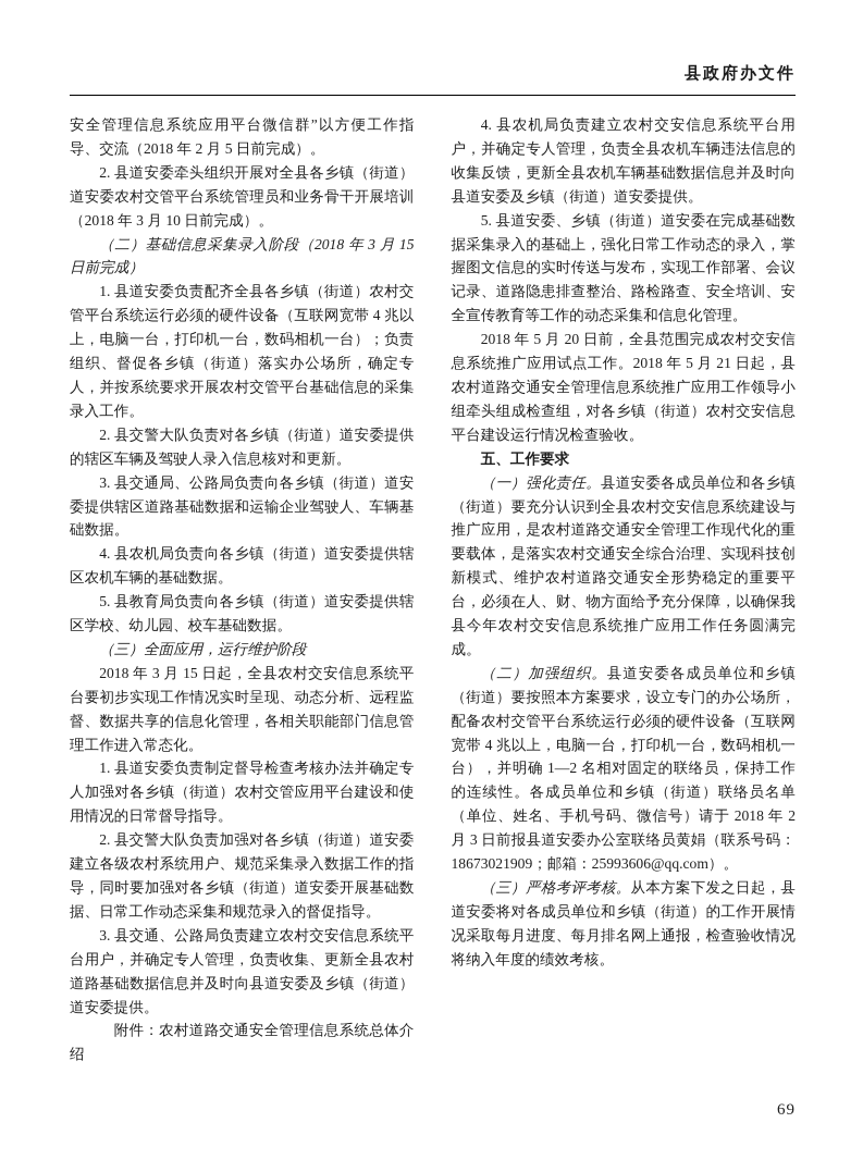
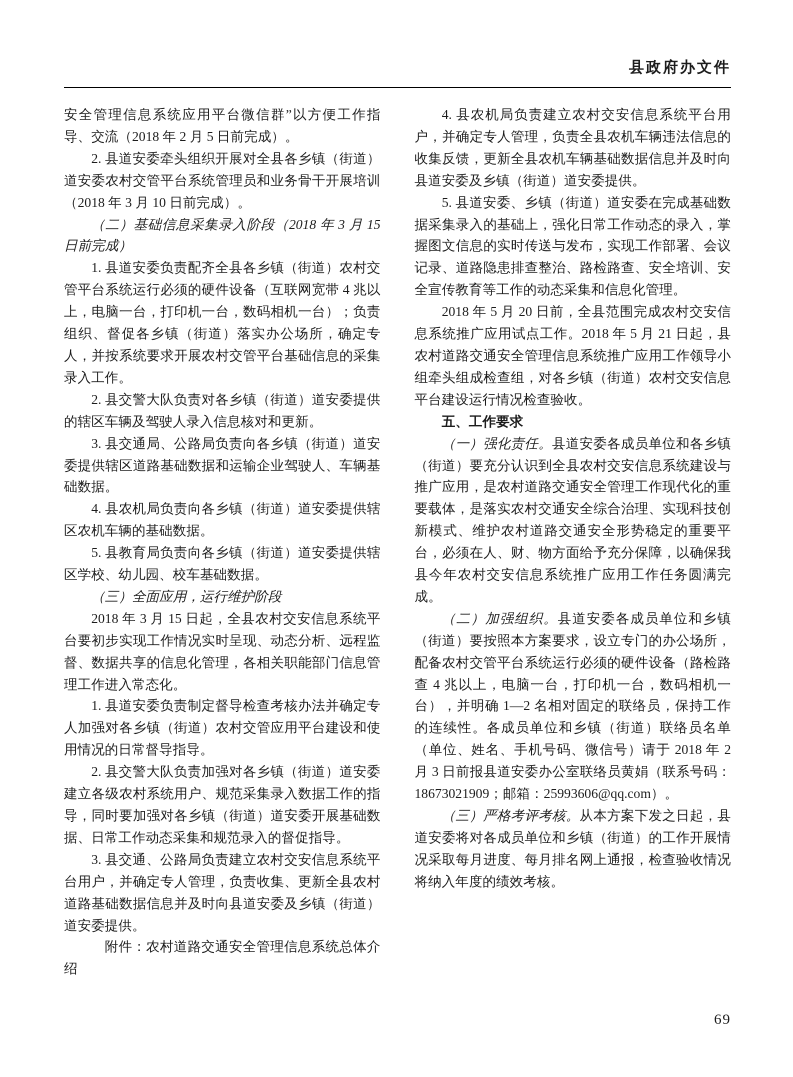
  县政府办文件
  安全管理信息系统应用平台微信群”以方便工作指导、交流（2018 年 2 月 5 日前完成）。
  2. 县道安委牵头组织开展对全县各乡镇（街道）道安委农村交管平台系统管理员和业务骨干开展培训（2018 年 3 月 10 日前完成）。
  （二）基础信息采集录入阶段（2018 年 3 月 15 日前完成）
  1. 县道安委负责配齐全县各乡镇（街道）农村交管平台系统运行必须的硬件设备（互联网宽带 4 兆以上，电脑一台，打印机一台，数码相机一台）；负责组织、督促各乡镇（街道）落实办公场所，确定专人，并按系统要求开展农村交管平台基础信息的采集录入工作。
  2. 县交警大队负责对各乡镇（街道）道安委提供的辖区车辆及驾驶人录入信息核对和更新。
  3. 县交通局、公路局负责向各乡镇（街道）道安委提供辖区道路基础数据和运输企业驾驶人、车辆基础数据。
  4. 县农机局负责向各乡镇（街道）道安委提供辖区农机车辆的基础数据。
  5. 县教育局负责向各乡镇（街道）道安委提供辖区学校、幼儿园、校车基础数据。
  （三）全面应用，运行维护阶段
  2018 年 3 月 15 日起，全县农村交安信息系统平台要初步实现工作情况实时呈现、动态分析、远程监督、数据共享的信息化管理，各相关职能部门信息管理工作进入常态化。
  1. 县道安委负责制定督导检查考核办法并确定专人加强对各乡镇（街道）农村交管应用平台建设和使用情况的日常督导指导。
  2. 县交警大队负责加强对各乡镇（街道）道安委建立各级农村系统用户、规范采集录入数据工作的指导，同时要加强对各乡镇（街道）道安委开展基础数据、日常工作动态采集和规范录入的督促指导。
  3. 县交通、公路局负责建立农村交安信息系统平台用户，并确定专人管理，负责收集、更新全县农村道路基础数据信息并及时向县道安委及乡镇（街道）道安委提供。
  附件：农村道路交通安全管理信息系统总体介绍
  4. 县农机局负责建立农村交安信息系统平台用户，并确定专人管理，负责全县农机车辆违法信息的收集反馈，更新全县农机车辆基础数据信息并及时向县道安委及乡镇（街道）道安委提供。
  5. 县道安委、乡镇（街道）道安委在完成基础数据采集录入的基础上，强化日常工作动态的录入，掌握图文信息的实时传送与发布，实现工作部署、会议记录、道路隐患排查整治、路检路查、安全培训、安全宣传教育等工作的动态采集和信息化管理。
  2018 年 5 月 20 日前，全县范围完成农村交安信息系统推广应用试点工作。2018 年 5 月 21 日起，县农村道路交通安全管理信息系统推广应用工作领导小组牵头组成检查组，对各乡镇（街道）农村交安信息平台建设运行情况检查验收。
  五、工作要求
  （一）强化责任。县道安委各成员单位和各乡镇（街道）要充分认识到全县农村交安信息系统建设与推广应用，是农村道路交通安全管理工作现代化的重要载体，是落实农村交通安全综合治理、实现科技创新模式、维护农村道路交通安全形势稳定的重要平台，必须在人、财、物方面给予充分保障，以确保我县今年农村交安信息系统推广应用工作任务圆满完成。
- （二）加强组织。县道安委各成员单位和乡镇（街道）要按照本方案要求，设立专门的办公场所，配备农村交管平台系统运行必须的硬件设备（互联网宽带 4 兆以上，电脑一台，打印机一台，数码相机一台），并明确 1—2 名相对固定的联络员，保持工作的连续性。各成员单位和乡镇（街道）联络员名单（单位、姓名、手机号码、微信号）请于 2018 年 2 月 3 日前报县道安委办公室联络员黄娟（联系号码：18673021909；邮箱：25993606@qq.com）。
+ （二）加强组织。县道安委各成员单位和乡镇（街道）要按照本方案要求，设立专门的办公场所，配备农村交管平台系统运行必须的硬件设备（路检路查 4 兆以上，电脑一台，打印机一台，数码相机一台），并明确 1—2 名相对固定的联络员，保持工作的连续性。各成员单位和乡镇（街道）联络员名单（单位、姓名、手机号码、微信号）请于 2018 年 2 月 3 日前报县道安委办公室联络员黄娟（联系号码：18673021909；邮箱：25993606@qq.com）。
  （三）严格考评考核。从本方案下发之日起，县道安委将对各成员单位和乡镇（街道）的工作开展情况采取每月进度、每月排名网上通报，检查验收情况将纳入年度的绩效考核。
  69
